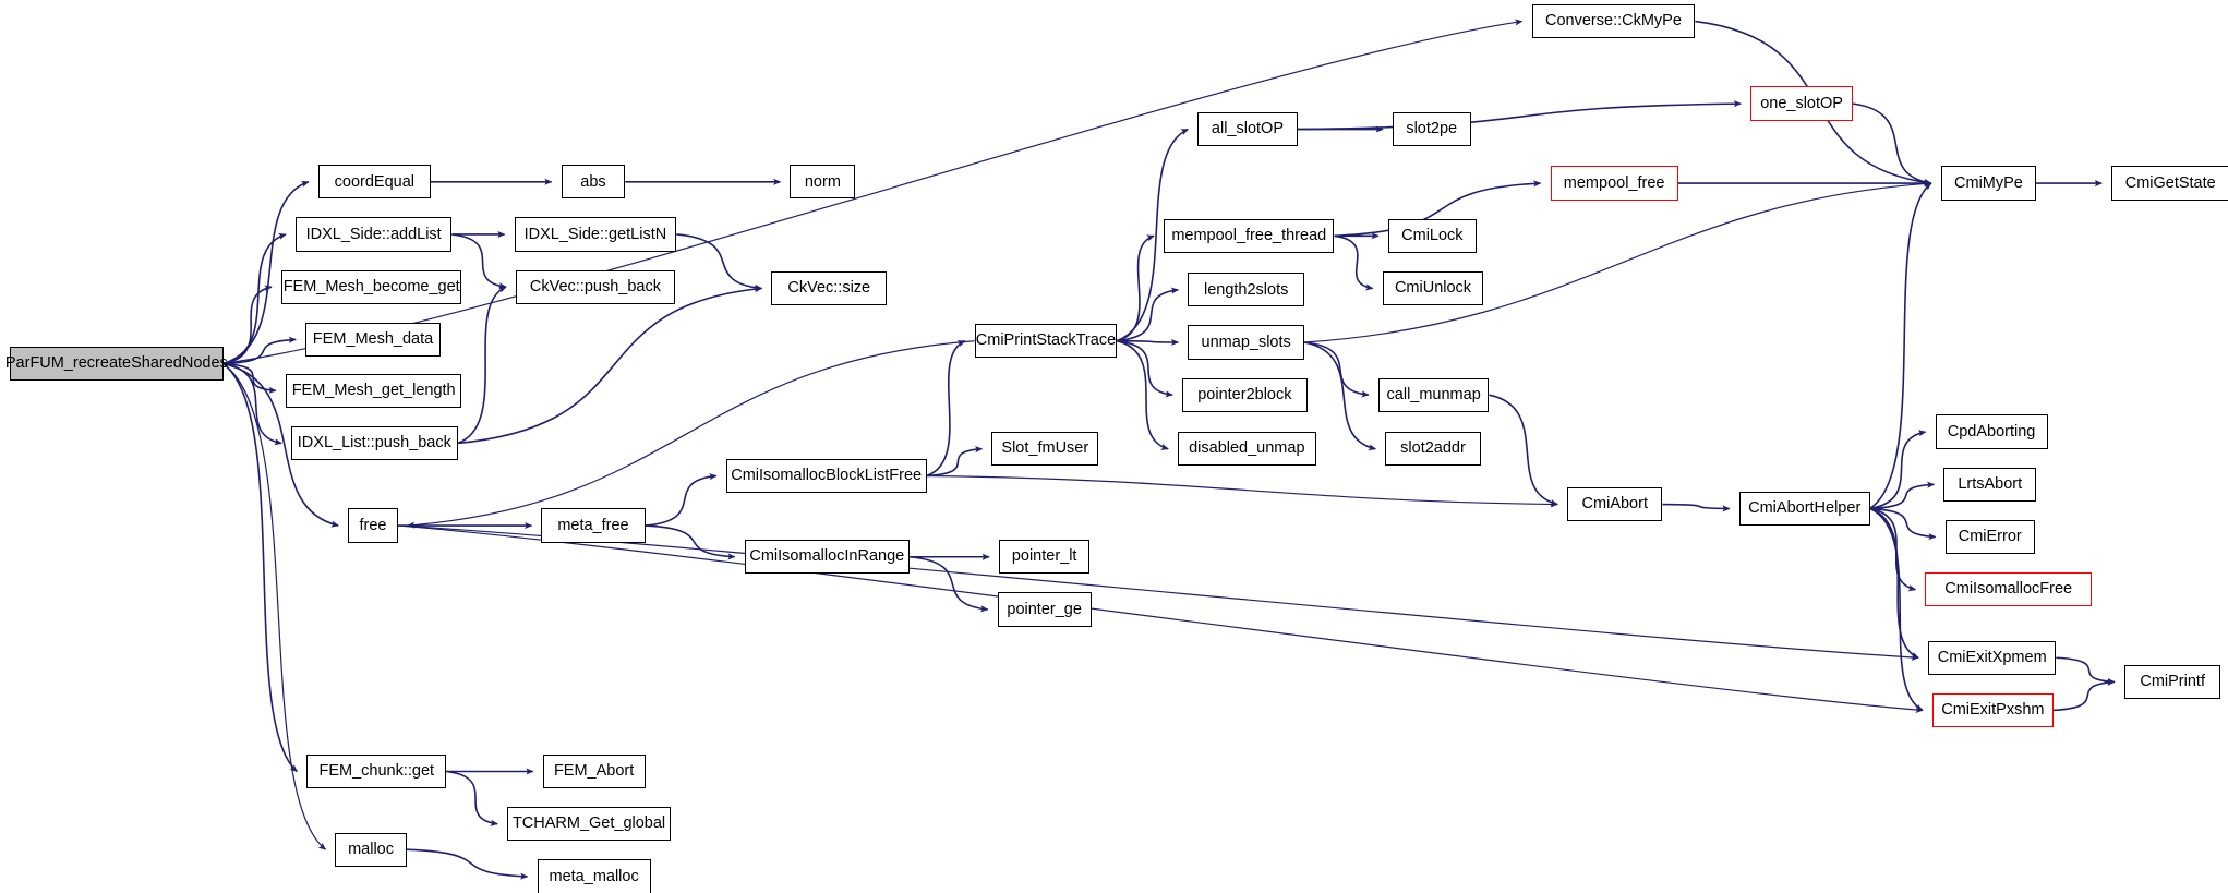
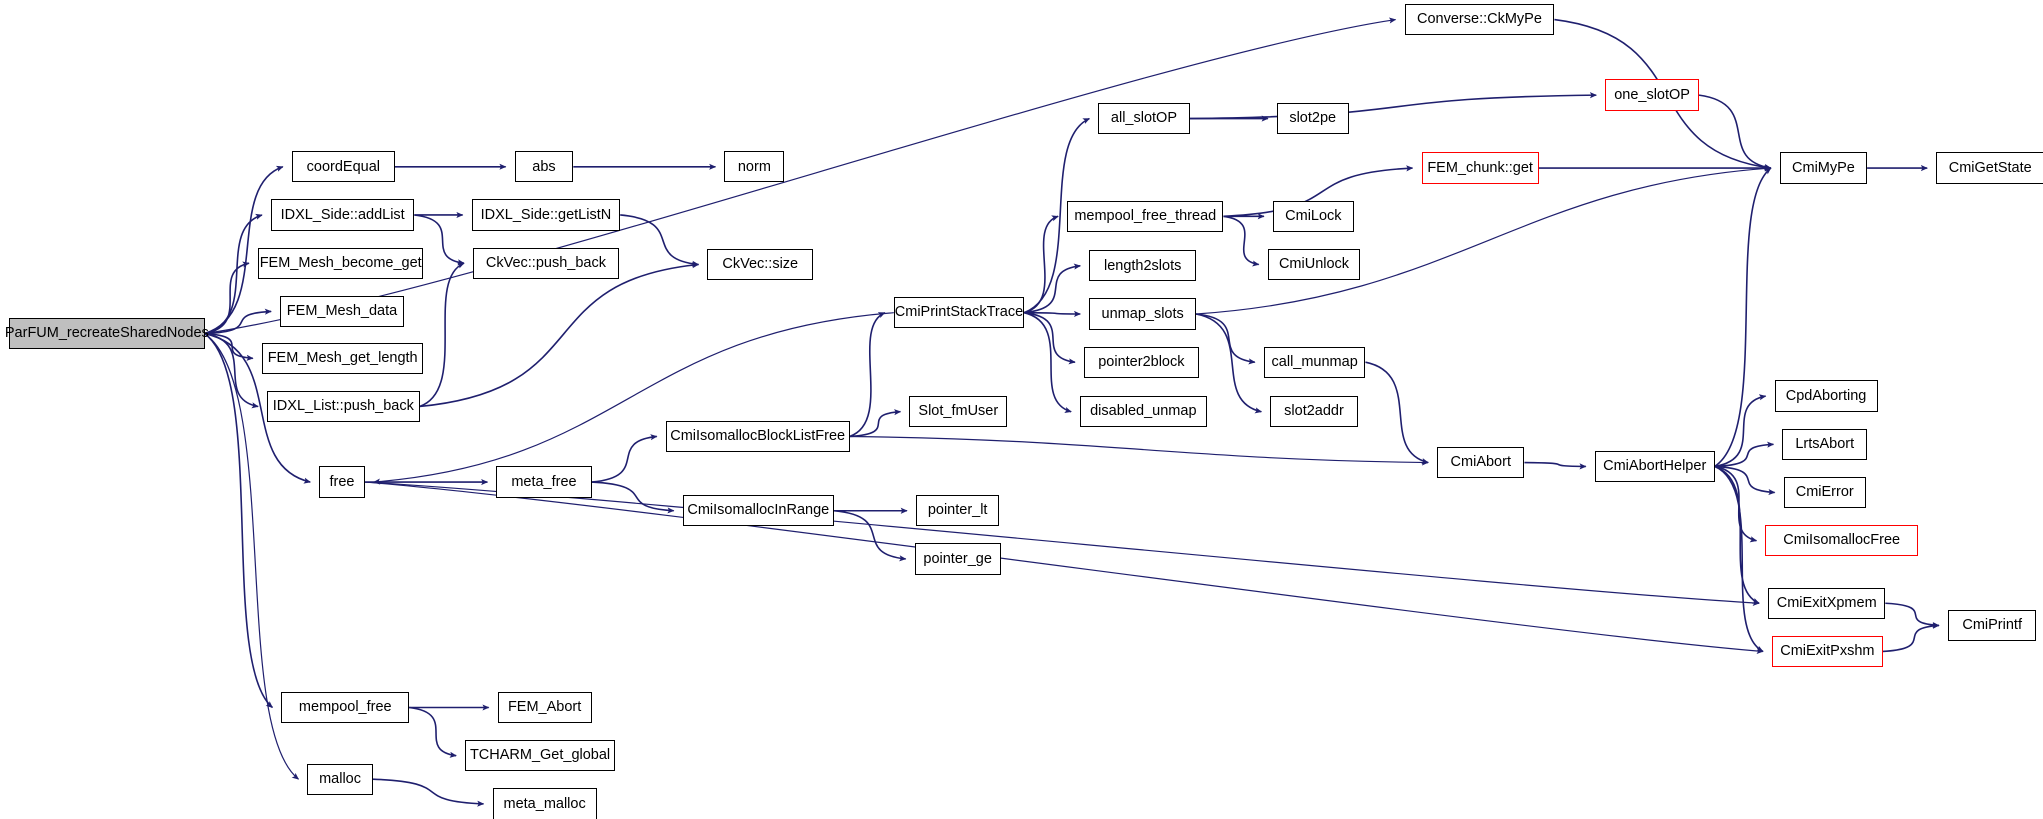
  ParFUM_recreateSharedNodes
  coordEqual
  abs
  norm
  IDXL_Side::addList
  IDXL_Side::getListN
  FEM_Mesh_become_get
  CkVec::push_back
  CkVec::size
  FEM_Mesh_data
  FEM_Mesh_get_length
  IDXL_List::push_back
  free
  meta_free
  CmiIsomallocBlockListFree
  CmiIsomallocInRange
  Slot_fmUser
  pointer_lt
  pointer_ge
  CmiPrintStackTrace
  all_slotOP
  slot2pe
  mempool_free_thread
  CmiLock
  CmiUnlock
  length2slots
  unmap_slots
  pointer2block
  disabled_unmap
  call_munmap
  slot2addr
- mempool_free
+ FEM_chunk::get
  one_slotOP
  Converse::CkMyPe
  CmiMyPe
  CmiGetState
  CmiAbort
  CmiAbortHelper
  CpdAborting
  LrtsAbort
  CmiError
  CmiIsomallocFree
  CmiExitXpmem
  CmiExitPxshm
  CmiPrintf
- FEM_chunk::get
+ mempool_free
  FEM_Abort
  TCHARM_Get_global
  malloc
  meta_malloc
